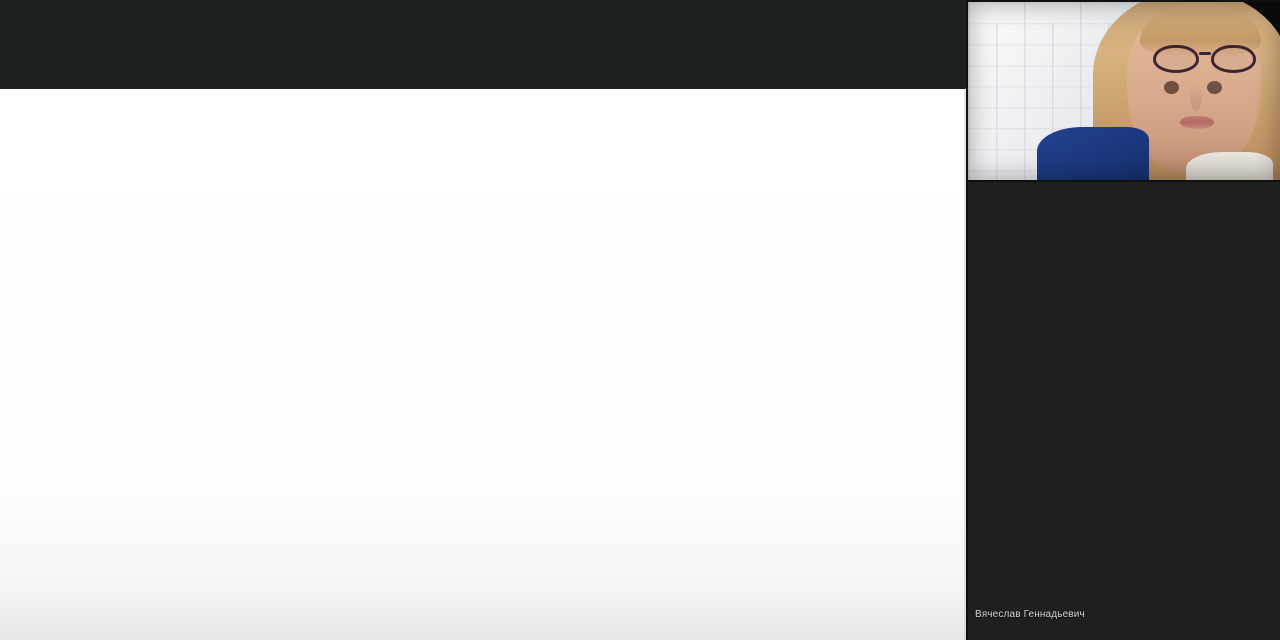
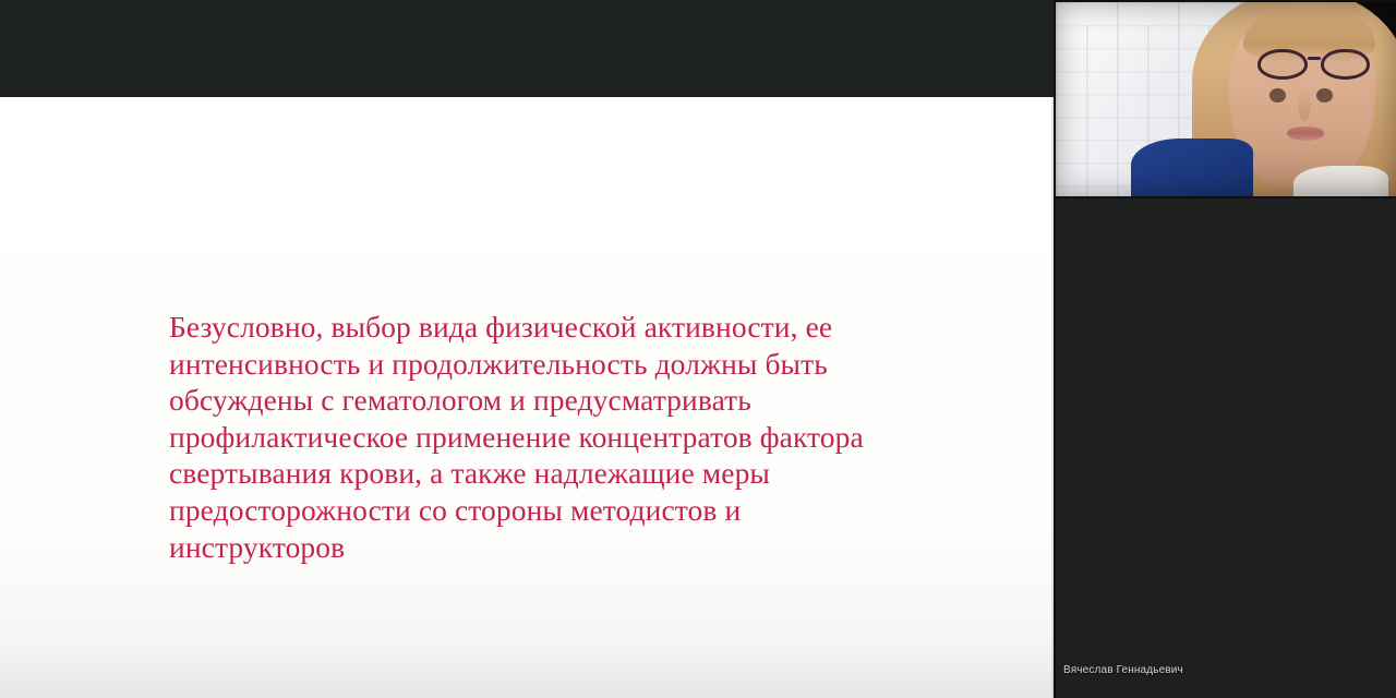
+ Безусловно, выбор вида физической активности, ее
+ интенсивность и продолжительность должны быть
+ обсуждены с гематологом и предусматривать
+ профилактическое применение концентратов фактора
+ свертывания крови, а также надлежащие меры
+ предосторожности со стороны методистов и
+ инструкторов
  Вячеслав Геннадьевич
